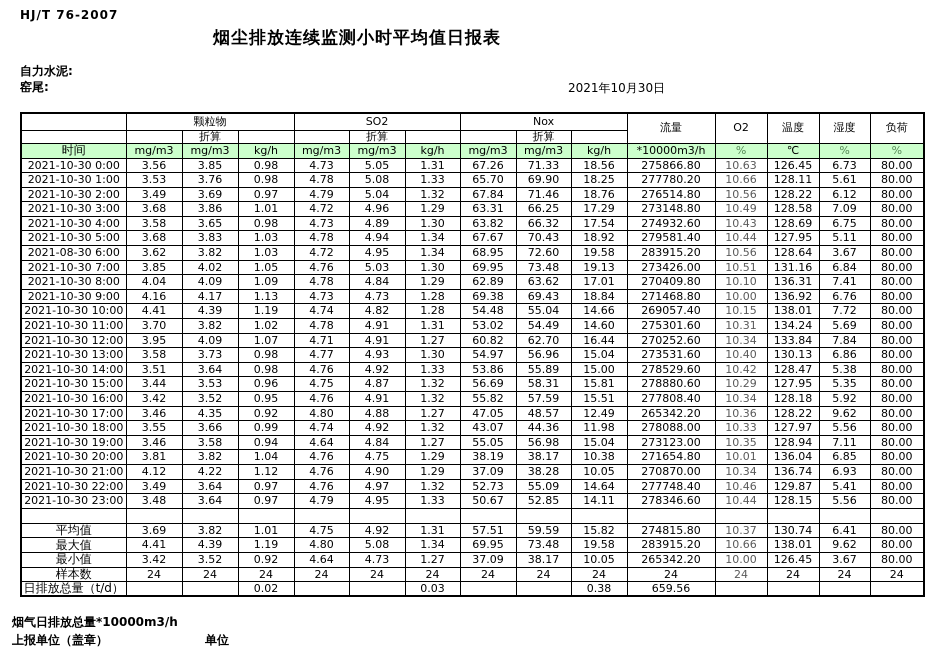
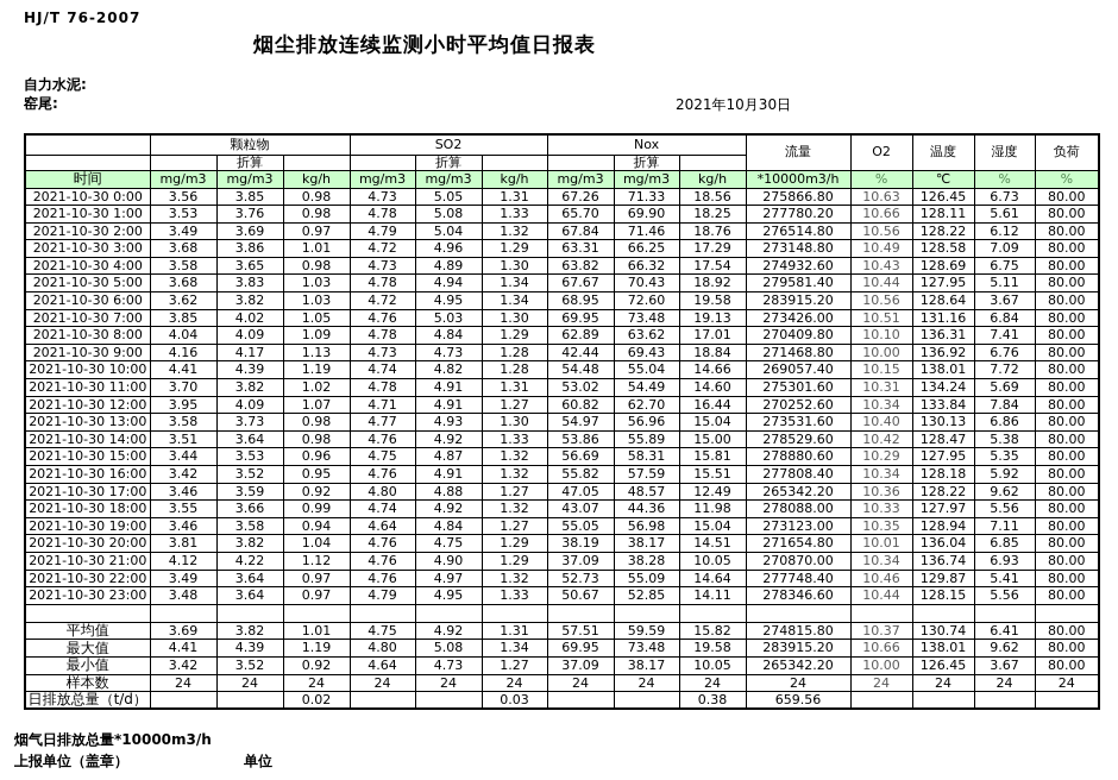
  HJ/T 76-2007
  烟尘排放连续监测小时平均值日报表
  自力水泥:
  窑尾:
  2021年10月30日
  	颗粒物	SO2	Nox	流量	O2	温度	湿度	负荷
  		折算			折算			折算
  时间	mg/m3	mg/m3	kg/h	mg/m3	mg/m3	kg/h	mg/m3	mg/m3	kg/h	*10000m3/h	%	℃	%	%
  2021-10-30 0:00	3.56	3.85	0.98	4.73	5.05	1.31	67.26	71.33	18.56	275866.80	10.63	126.45	6.73	80.00
  2021-10-30 1:00	3.53	3.76	0.98	4.78	5.08	1.33	65.70	69.90	18.25	277780.20	10.66	128.11	5.61	80.00
  2021-10-30 2:00	3.49	3.69	0.97	4.79	5.04	1.32	67.84	71.46	18.76	276514.80	10.56	128.22	6.12	80.00
  2021-10-30 3:00	3.68	3.86	1.01	4.72	4.96	1.29	63.31	66.25	17.29	273148.80	10.49	128.58	7.09	80.00
  2021-10-30 4:00	3.58	3.65	0.98	4.73	4.89	1.30	63.82	66.32	17.54	274932.60	10.43	128.69	6.75	80.00
  2021-10-30 5:00	3.68	3.83	1.03	4.78	4.94	1.34	67.67	70.43	18.92	279581.40	10.44	127.95	5.11	80.00
- 2021-08-30 6:00	3.62	3.82	1.03	4.72	4.95	1.34	68.95	72.60	19.58	283915.20	10.56	128.64	3.67	80.00
+ 2021-10-30 6:00	3.62	3.82	1.03	4.72	4.95	1.34	68.95	72.60	19.58	283915.20	10.56	128.64	3.67	80.00
  2021-10-30 7:00	3.85	4.02	1.05	4.76	5.03	1.30	69.95	73.48	19.13	273426.00	10.51	131.16	6.84	80.00
  2021-10-30 8:00	4.04	4.09	1.09	4.78	4.84	1.29	62.89	63.62	17.01	270409.80	10.10	136.31	7.41	80.00
- 2021-10-30 9:00	4.16	4.17	1.13	4.73	4.73	1.28	69.38	69.43	18.84	271468.80	10.00	136.92	6.76	80.00
+ 2021-10-30 9:00	4.16	4.17	1.13	4.73	4.73	1.28	42.44	69.43	18.84	271468.80	10.00	136.92	6.76	80.00
  2021-10-30 10:00	4.41	4.39	1.19	4.74	4.82	1.28	54.48	55.04	14.66	269057.40	10.15	138.01	7.72	80.00
  2021-10-30 11:00	3.70	3.82	1.02	4.78	4.91	1.31	53.02	54.49	14.60	275301.60	10.31	134.24	5.69	80.00
  2021-10-30 12:00	3.95	4.09	1.07	4.71	4.91	1.27	60.82	62.70	16.44	270252.60	10.34	133.84	7.84	80.00
  2021-10-30 13:00	3.58	3.73	0.98	4.77	4.93	1.30	54.97	56.96	15.04	273531.60	10.40	130.13	6.86	80.00
  2021-10-30 14:00	3.51	3.64	0.98	4.76	4.92	1.33	53.86	55.89	15.00	278529.60	10.42	128.47	5.38	80.00
  2021-10-30 15:00	3.44	3.53	0.96	4.75	4.87	1.32	56.69	58.31	15.81	278880.60	10.29	127.95	5.35	80.00
  2021-10-30 16:00	3.42	3.52	0.95	4.76	4.91	1.32	55.82	57.59	15.51	277808.40	10.34	128.18	5.92	80.00
- 2021-10-30 17:00	3.46	4.35	0.92	4.80	4.88	1.27	47.05	48.57	12.49	265342.20	10.36	128.22	9.62	80.00
+ 2021-10-30 17:00	3.46	3.59	0.92	4.80	4.88	1.27	47.05	48.57	12.49	265342.20	10.36	128.22	9.62	80.00
  2021-10-30 18:00	3.55	3.66	0.99	4.74	4.92	1.32	43.07	44.36	11.98	278088.00	10.33	127.97	5.56	80.00
  2021-10-30 19:00	3.46	3.58	0.94	4.64	4.84	1.27	55.05	56.98	15.04	273123.00	10.35	128.94	7.11	80.00
- 2021-10-30 20:00	3.81	3.82	1.04	4.76	4.75	1.29	38.19	38.17	10.38	271654.80	10.01	136.04	6.85	80.00
+ 2021-10-30 20:00	3.81	3.82	1.04	4.76	4.75	1.29	38.19	38.17	14.51	271654.80	10.01	136.04	6.85	80.00
  2021-10-30 21:00	4.12	4.22	1.12	4.76	4.90	1.29	37.09	38.28	10.05	270870.00	10.34	136.74	6.93	80.00
  2021-10-30 22:00	3.49	3.64	0.97	4.76	4.97	1.32	52.73	55.09	14.64	277748.40	10.46	129.87	5.41	80.00
  2021-10-30 23:00	3.48	3.64	0.97	4.79	4.95	1.33	50.67	52.85	14.11	278346.60	10.44	128.15	5.56	80.00
  平均值	3.69	3.82	1.01	4.75	4.92	1.31	57.51	59.59	15.82	274815.80	10.37	130.74	6.41	80.00
  最大值	4.41	4.39	1.19	4.80	5.08	1.34	69.95	73.48	19.58	283915.20	10.66	138.01	9.62	80.00
  最小值	3.42	3.52	0.92	4.64	4.73	1.27	37.09	38.17	10.05	265342.20	10.00	126.45	3.67	80.00
  样本数	24	24	24	24	24	24	24	24	24	24	24	24	24	24
  日排放总量（t/d）			0.02			0.03			0.38	659.56
  烟气日排放总量*10000m3/h
  上报单位（盖章）
  单位
